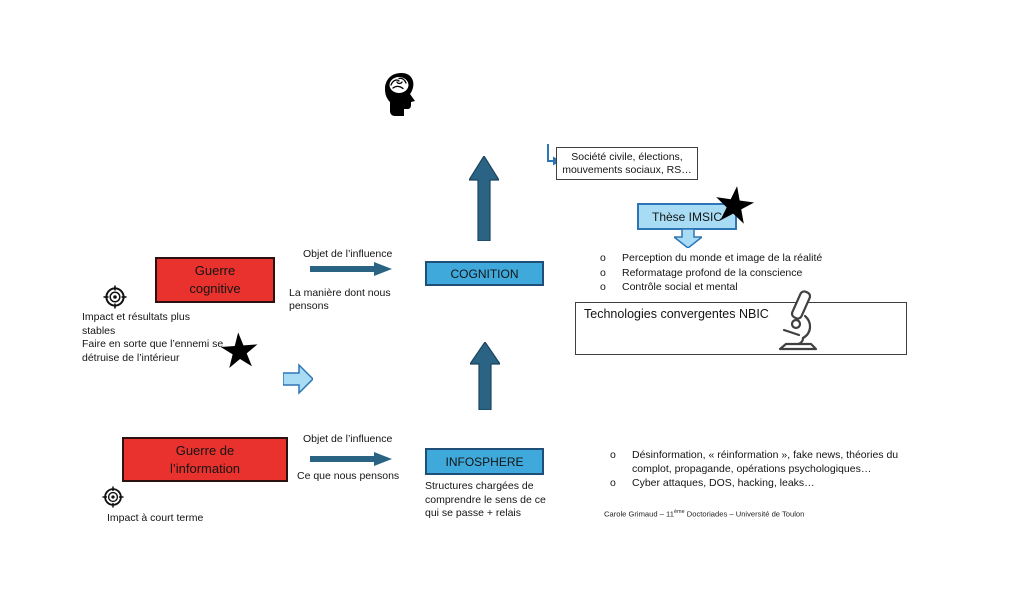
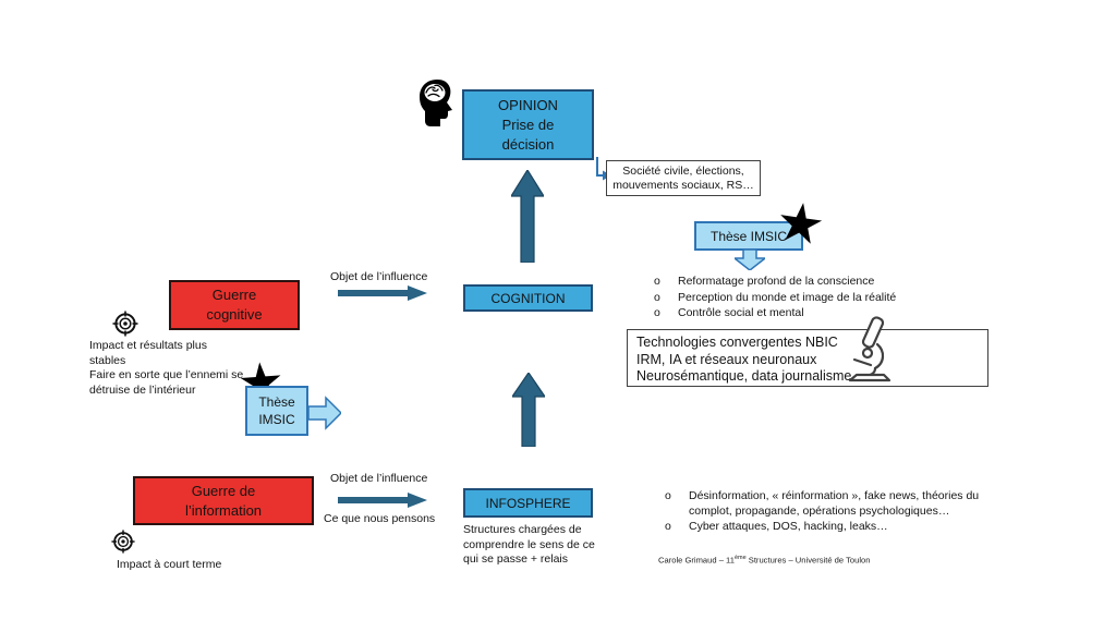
+ OPINION
+ Prise de
+ décision
  Société civile, élections,
  mouvements sociaux, RS…
  Thèse IMSIC
  o
- Perception du monde et image de la réalité
+ Reformatage profond de la conscience
  o
- Reformatage profond de la conscience
+ Perception du monde et image de la réalité
  o
  Contrôle social et mental
  Technologies convergentes NBIC
+ IRM, IA et réseaux neuronaux
+ Neurosémantique, data journalisme
  Guerre
  cognitive
  Objet de l’influence
- La manière dont nous
- pensons
  COGNITION
  Impact et résultats plus
  stables
  Faire en sorte que l’ennemi se
  détruise de l’intérieur
+ Thèse
+ IMSIC
  Guerre de
  l’information
  Objet de l’influence
  Ce que nous pensons
  INFOSPHERE
  Structures chargées de
  comprendre le sens de ce
  qui se passe + relais
  Impact à court terme
  o
  Désinformation, « réinformation », fake news, théories du complot, propagande, opérations psychologiques…
  o
  Cyber attaques, DOS, hacking, leaks…
- Carole Grimaud – 11 Doctoriades – Université de Toulon
+ Carole Grimaud – 11 Structures – Université de Toulon
